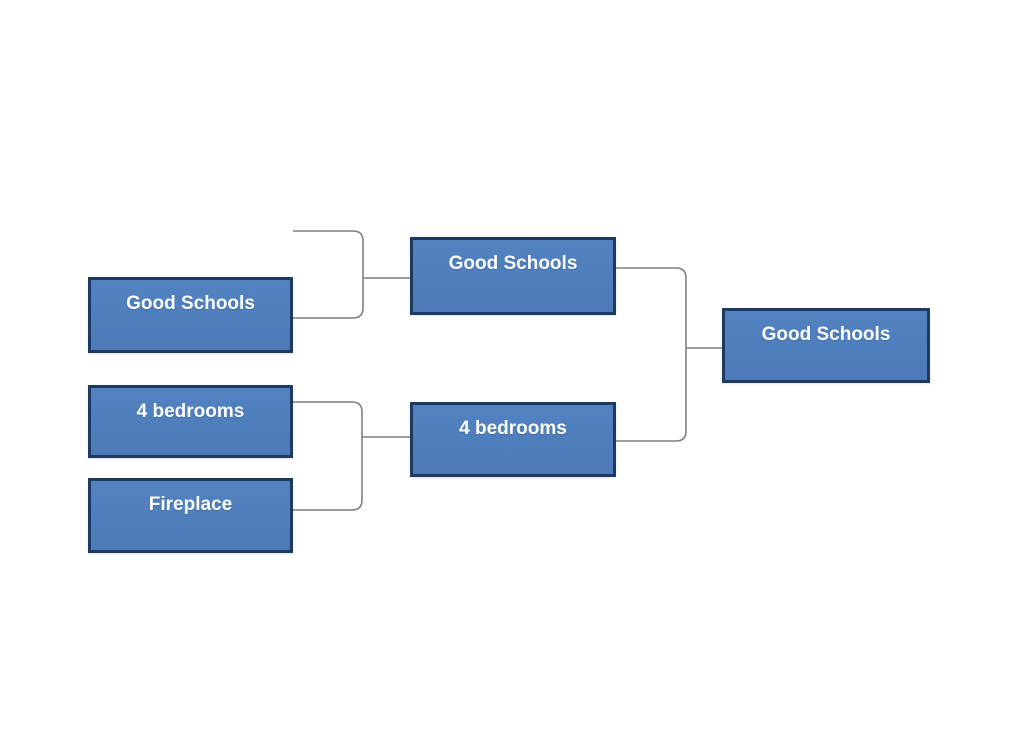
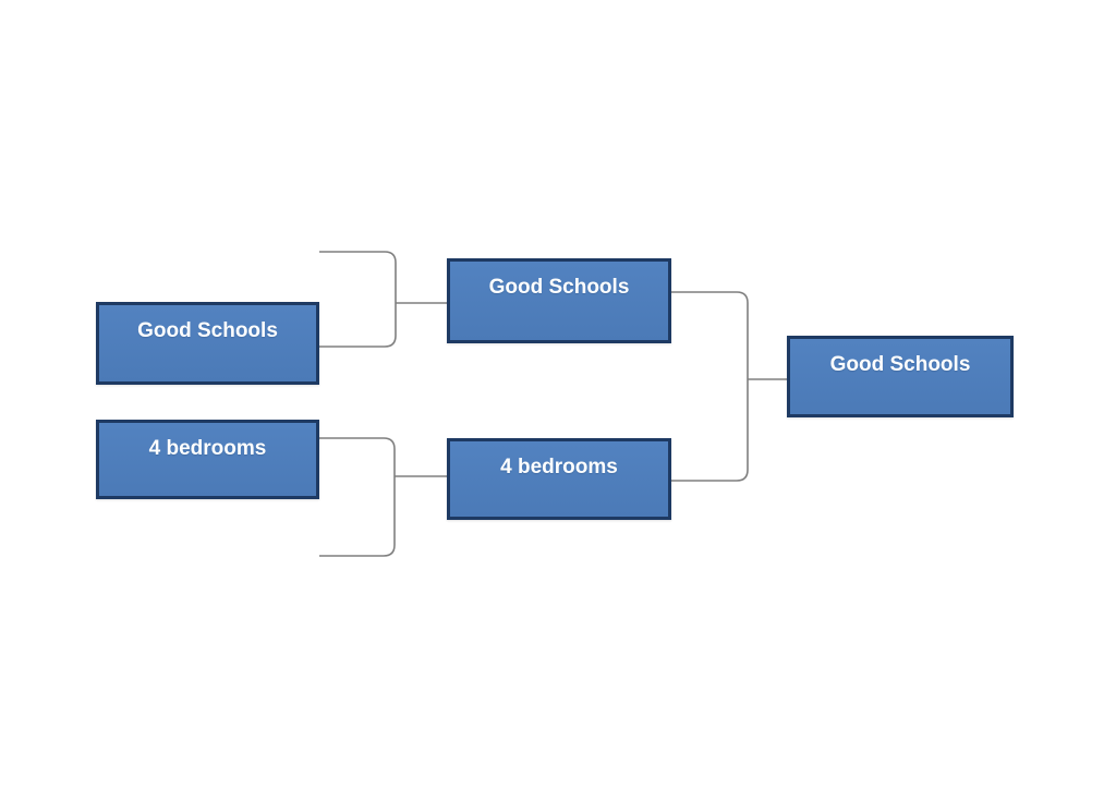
  Good Schools
  4 bedrooms
- Fireplace
  Good Schools
  4 bedrooms
  Good Schools
